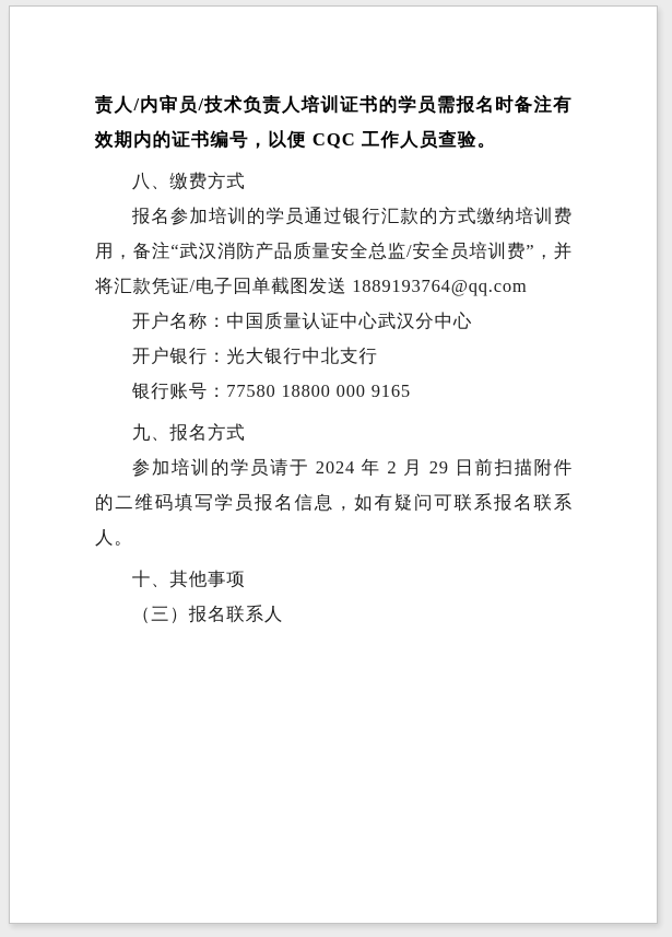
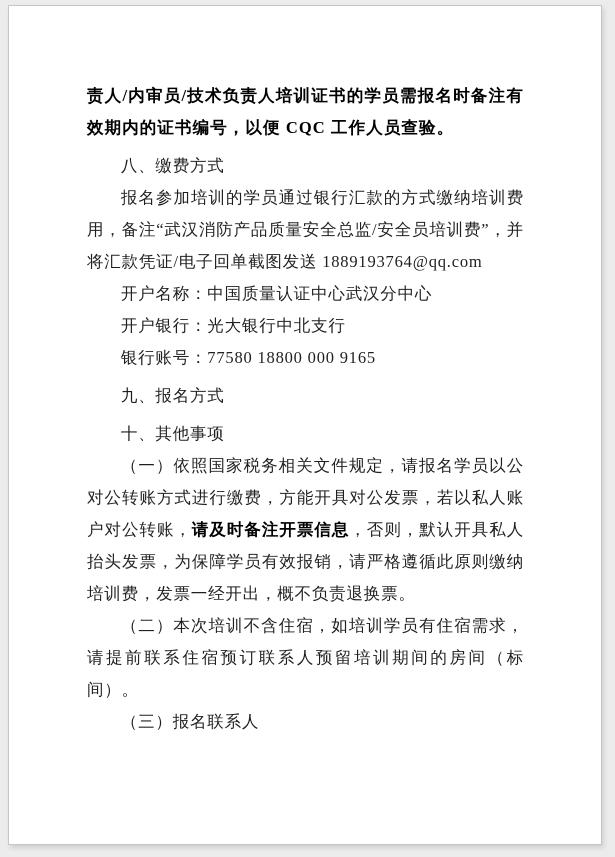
  责人/内审员/技术负责人培训证书的学员需报名时备注有效期内的证书编号，以便 CQC 工作人员查验。
  八、缴费方式
  报名参加培训的学员通过银行汇款的方式缴纳培训费用，备注“武汉消防产品质量安全总监/安全员培训费”，并将汇款凭证/电子回单截图发送 1889193764@qq.com
  开户名称：中国质量认证中心武汉分中心
  开户银行：光大银行中北支行
  银行账号：77580 18800 000 9165
  九、报名方式
- 参加培训的学员请于 2024 年 2 月 29 日前扫描附件的二维码填写学员报名信息，如有疑问可联系报名联系人。
  十、其他事项
+ （一）依照国家税务相关文件规定，请报名学员以公对公转账方式进行缴费，方能开具对公发票，若以私人账户对公转账，请及时备注开票信息，否则，默认开具私人抬头发票，为保障学员有效报销，请严格遵循此原则缴纳培训费，发票一经开出，概不负责退换票。
+ （二）本次培训不含住宿，如培训学员有住宿需求，请提前联系住宿预订联系人预留培训期间的房间（标间）。
  （三）报名联系人
